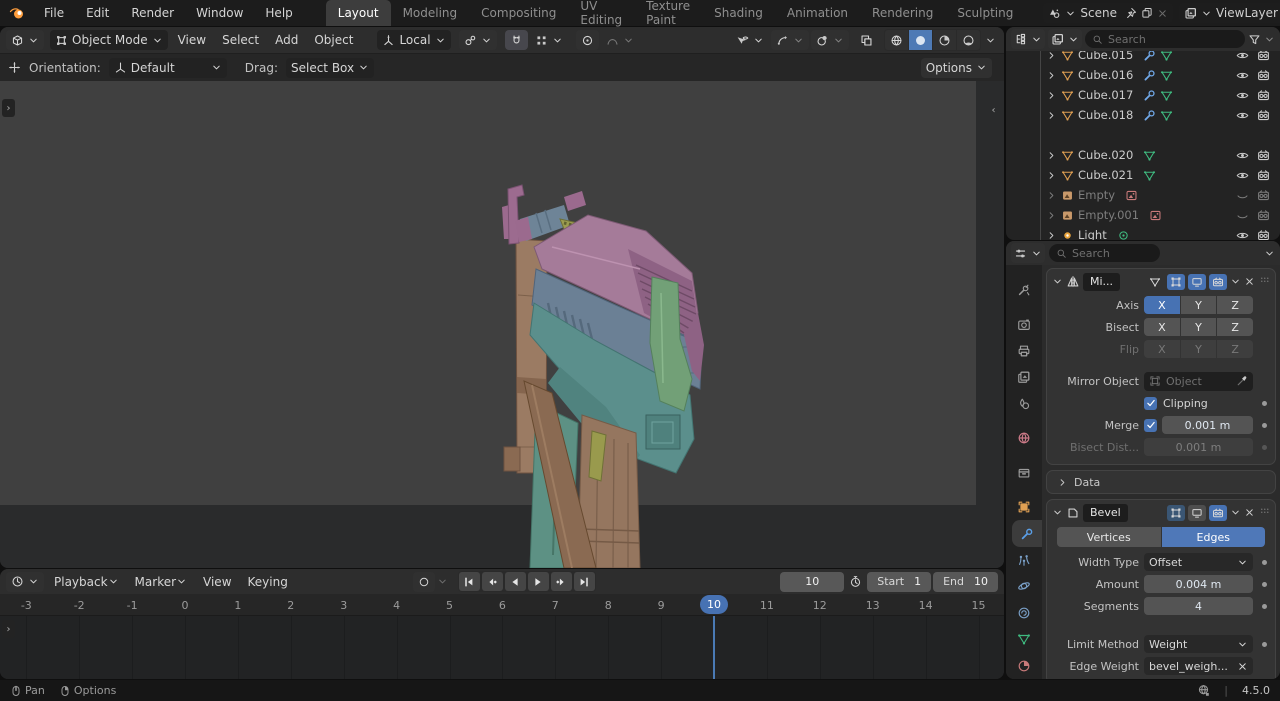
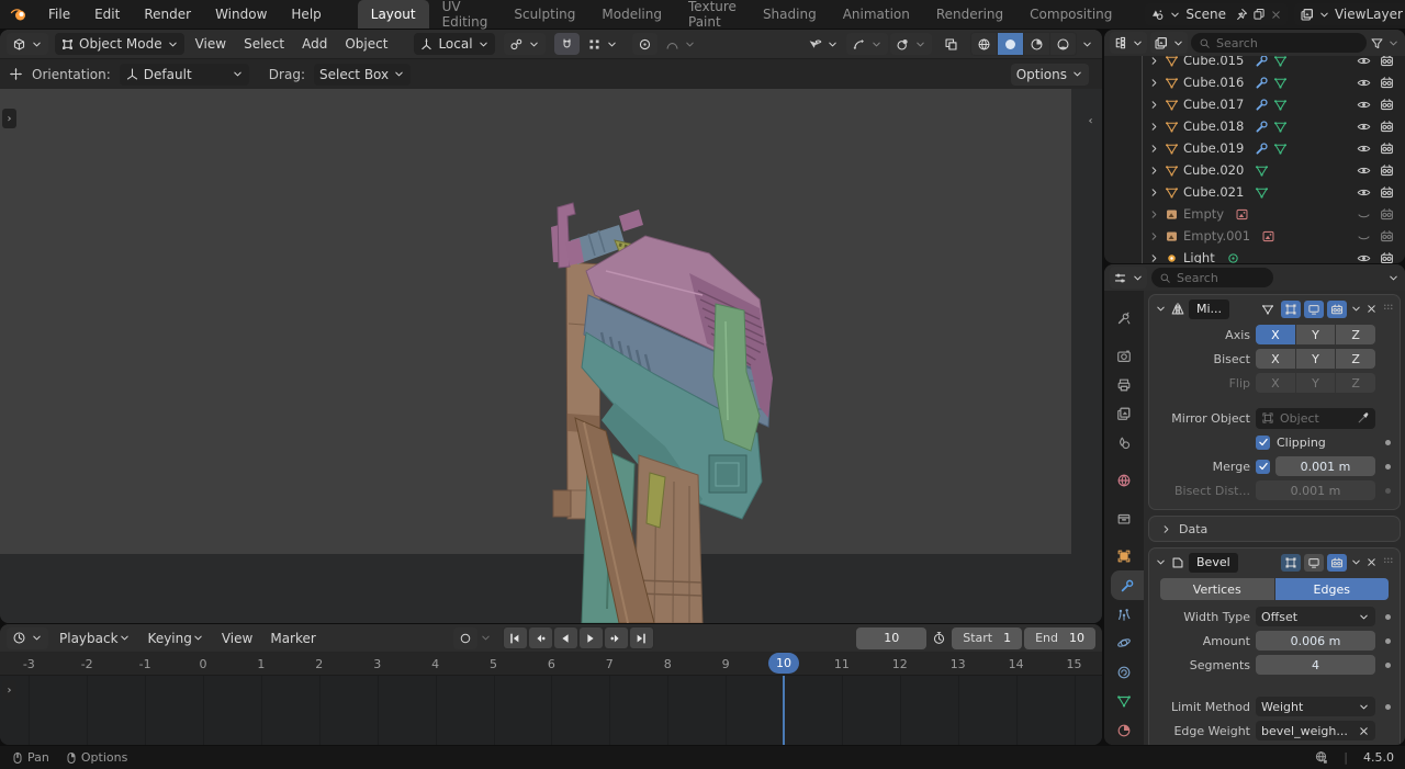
  File
  Edit
  Render
  Window
  Help
  Layout
- Modeling
+ UV Editing
- Compositing
+ Sculpting
- UV Editing
+ Modeling
  Texture Paint
  Shading
  Animation
  Rendering
- Sculpting
+ Compositing
  Scene
  ViewLayer
  Object Mode
  View
  Select
  Add
  Object
  Local
  Orientation:
  Default
  Drag:
  Select Box
  Options
  ›
  ‹
  Playback
- Marker
+ Keying
  View
- Keying
+ Marker
  10
  Start
  1
  End
  10
  -3
  -2
  -1
  0
  1
  2
  3
  4
  5
  6
  7
  8
  9
  10
  11
  12
  13
  14
  15
  ›
  Search
  Cube.015
  Cube.016
  Cube.017
  Cube.018
+ Cube.019
  Cube.020
  Cube.021
  Empty
  Empty.001
  Light
  Search
  Mi...
  Axis
  X
  Y
  Z
  Bisect
  X
  Y
  Z
  Flip
  X
  Y
  Z
  Mirror Object
  Object
  Clipping
  Merge
  0.001 m
  Bisect Dist...
  0.001 m
  Data
  Bevel
  Vertices
  Edges
  Width Type
  Offset
  Amount
- 0.004 m
+ 0.006 m
  Segments
  4
  Limit Method
  Weight
  Edge Weight
  bevel_weigh...
  Pan
  Options
  |
  4.5.0
